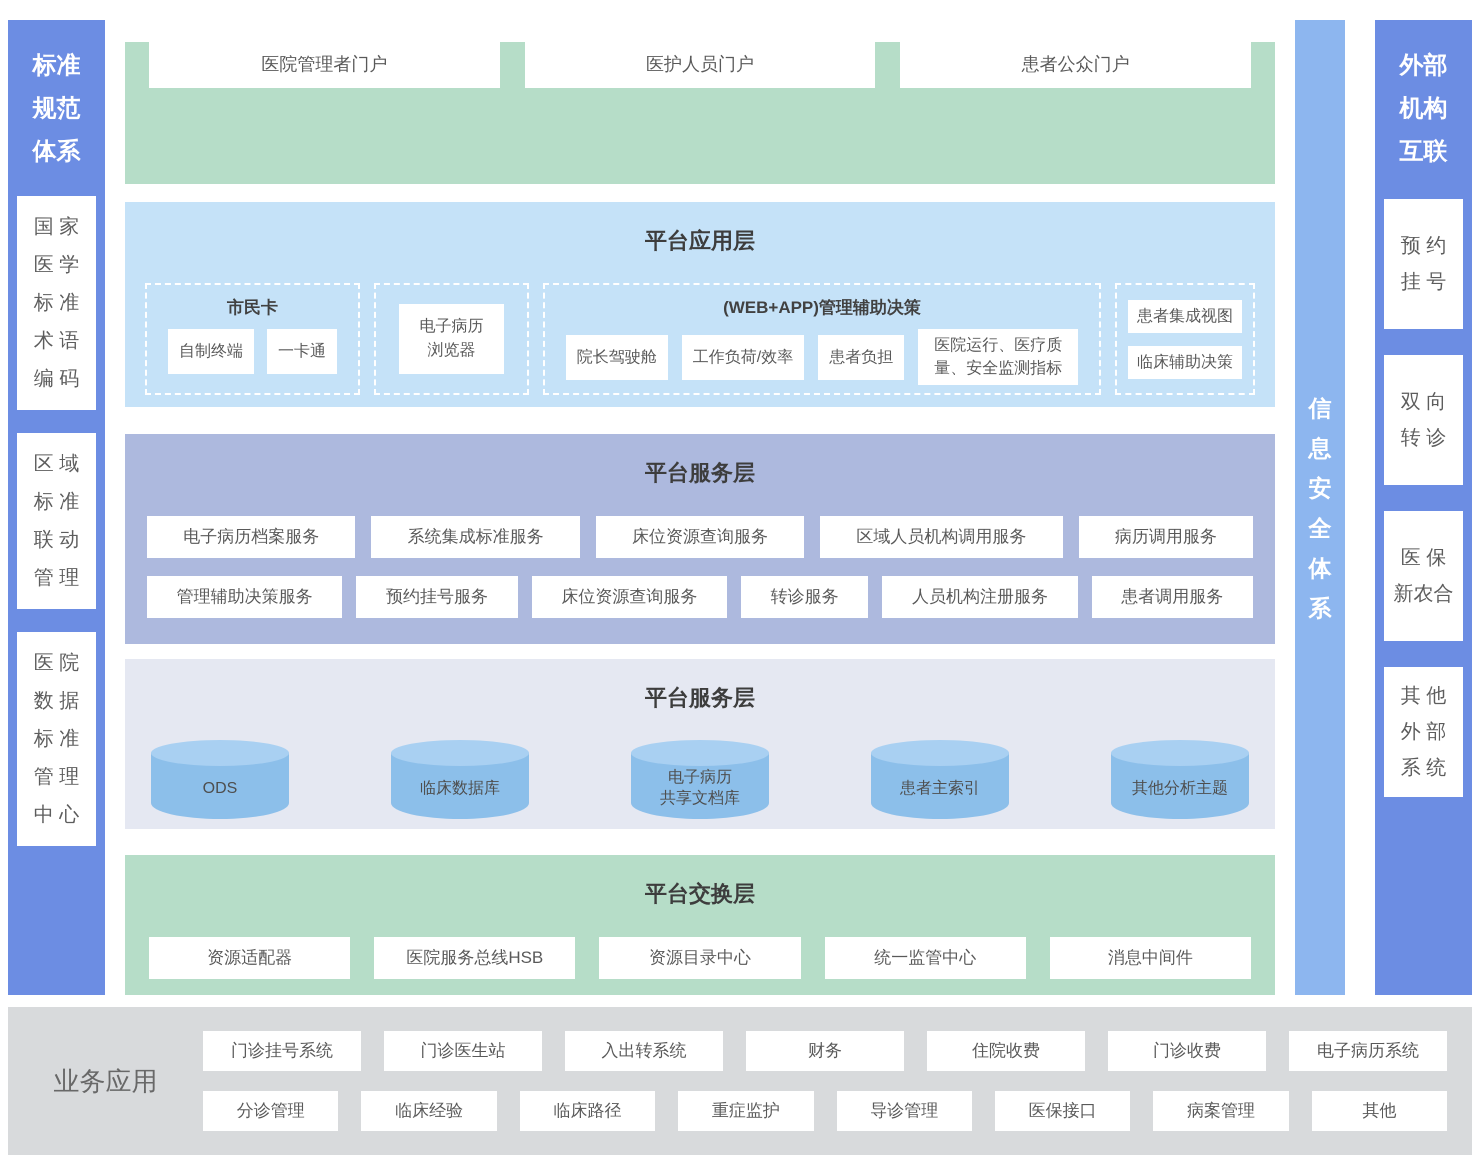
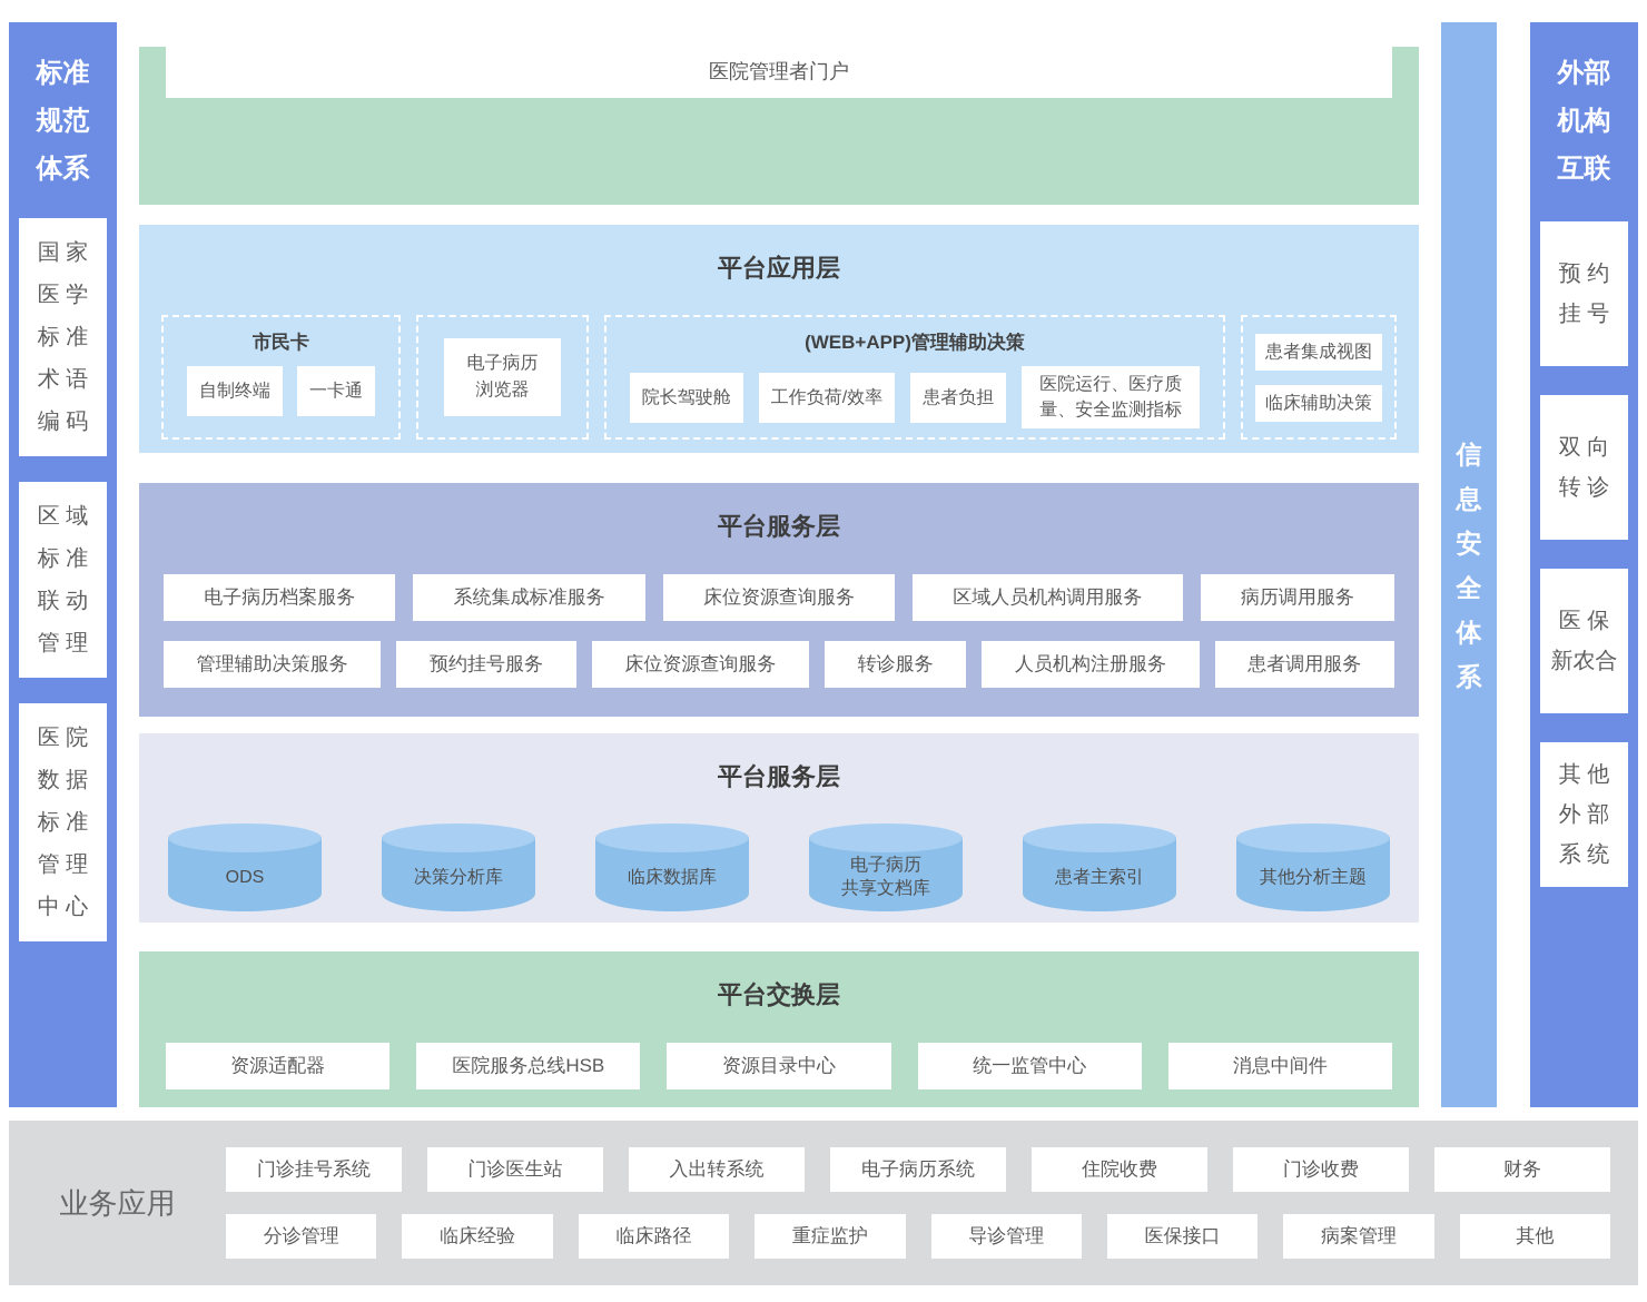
  标准
  规范
  体系
  国 家
  医 学
  标 准
  术 语
  编 码
  区 域
  标 准
  联 动
  管 理
  医 院
  数 据
  标 准
  管 理
  中 心
  医院管理者门户
- 医护人员门户
- 患者公众门户
  平台应用层
  市民卡
  自制终端
  一卡通
  电子病历
  浏览器
  (WEB+APP)管理辅助决策
  院长驾驶舱
  工作负荷/效率
  患者负担
  医院运行、医疗质量、安全监测指标
  患者集成视图
  临床辅助决策
  平台服务层
  电子病历档案服务
  系统集成标准服务
  床位资源查询服务
  区域人员机构调用服务
  病历调用服务
  管理辅助决策服务
  预约挂号服务
  床位资源查询服务
  转诊服务
  人员机构注册服务
  患者调用服务
  平台服务层
  ODS
+ 决策分析库
  临床数据库
  电子病历
  共享文档库
  患者主索引
  其他分析主题
  平台交换层
  资源适配器
  医院服务总线HSB
  资源目录中心
  统一监管中心
  消息中间件
  信
  息
  安
  全
  体
  系
  外部
  机构
  互联
  预 约
  挂 号
  双 向
  转 诊
  医 保
  新农合
  其 他
  外 部
  系 统
  业务应用
  门诊挂号系统
  门诊医生站
  入出转系统
- 财务
+ 电子病历系统
  住院收费
  门诊收费
- 电子病历系统
+ 财务
  分诊管理
  临床经验
  临床路径
  重症监护
  导诊管理
  医保接口
  病案管理
  其他
